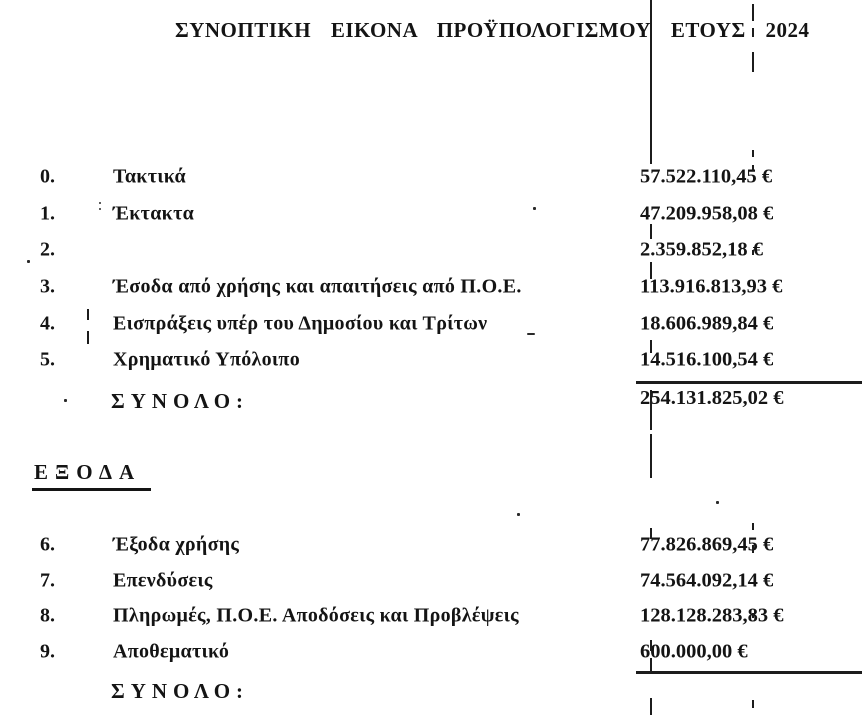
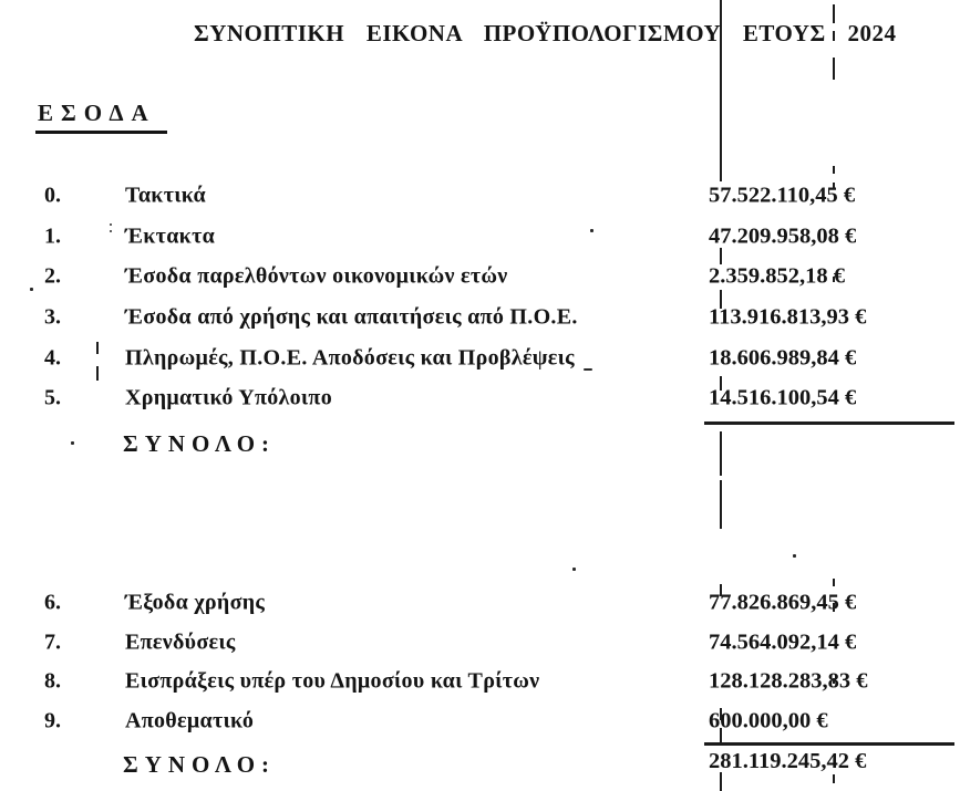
  ΣΥΝΟΠΤΙΚΗ ΕΙΚΟΝΑ ΠΡΟΫΠΟΛΟΓΙΣΜΟΥ ΕΤΟΥΣ 2024
+ ΕΣΟΔΑ
  0.
  Τακτικά
  57.522.110,45 €
  1.
  Έκτακτα
  47.209.958,08 €
  2.
+ Έσοδα παρελθόντων οικονομικών ετών
  2.359.852,18 €
  3.
  Έσοδα από χρήσης και απαιτήσεις από Π.Ο.Ε.
  113.916.813,93 €
  4.
- Εισπράξεις υπέρ του Δημοσίου και Τρίτων
+ Πληρωμές, Π.Ο.Ε. Αποδόσεις και Προβλέψεις
  18.606.989,84 €
  5.
  Χρηματικό Υπόλοιπο
  14.516.100,54 €
  ΣΥΝΟΛΟ:
- 254.131.825,02 €
- ΕΞΟΔΑ
  6.
  Έξοδα χρήσης
  77.826.869,4 €
  7.
  Επενδύσεις
  74.564.092,14 €
  8.
- Πληρωμές, Π.Ο.Ε. Αποδόσεις και Προβλέψεις
+ Εισπράξεις υπέρ του Δημοσίου και Τρίτων
  128.128.283,3 €
  9.
  Αποθεματικό
  600.000,00 €
  ΣΥΝΟΛΟ:
+ 281.119.245,42 €
